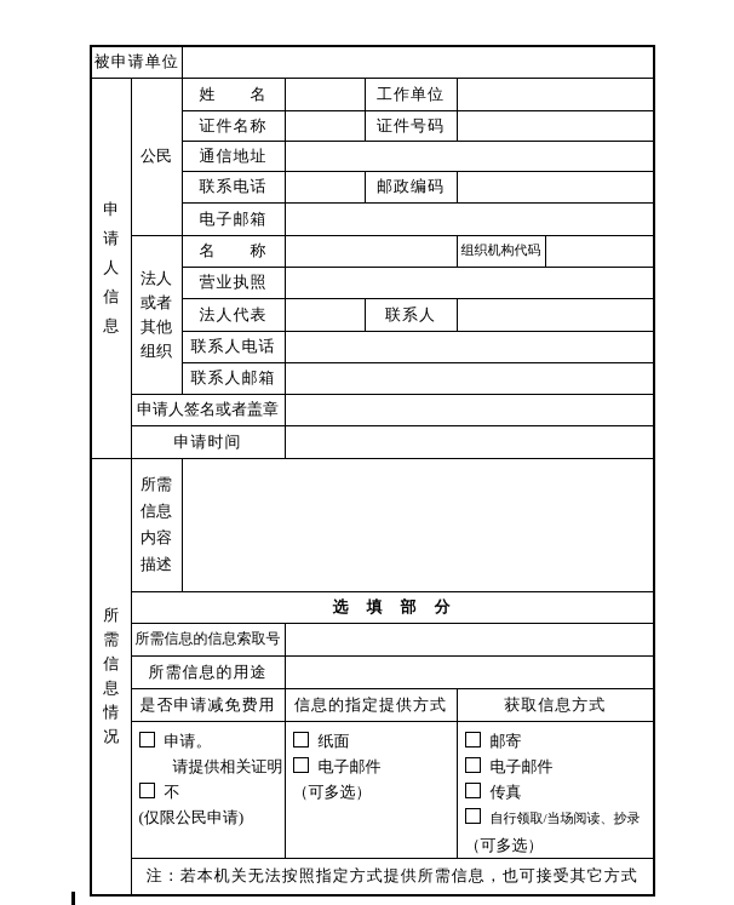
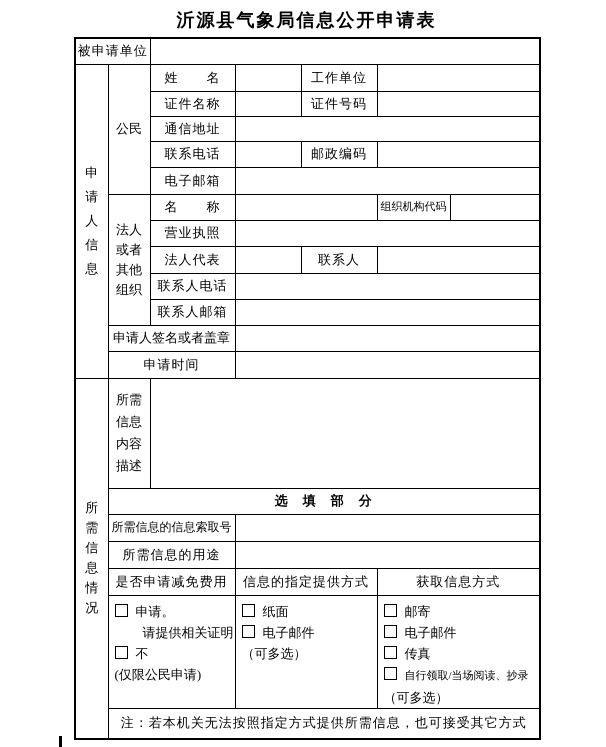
+ 沂源县气象局信息公开申请表
  被申请单位
  申请人信息	公民	姓 名		工作单位
  证件名称		证件号码
  通信地址
  联系电话		邮政编码
  电子邮箱
  法人或者其他组织	名 称		组织机构代码
  营业执照
  法人代表		联系人
  联系人电话
  联系人邮箱
  申请人签名或者盖章
  申请时间
  所需信息情况	所需信息内容描述
  选 填 部 分
  所需信息的信息索取号
  所需信息的用途
  是否申请减免费用	信息的指定提供方式	获取信息方式
  申请。 请提供相关证明 不 (仅限公民申请)	纸面 电子邮件 （可多选）	邮寄 电子邮件 传真 自行领取/当场阅读、抄录 （可多选）
  注：若本机关无法按照指定方式提供所需信息，也可接受其它方式
